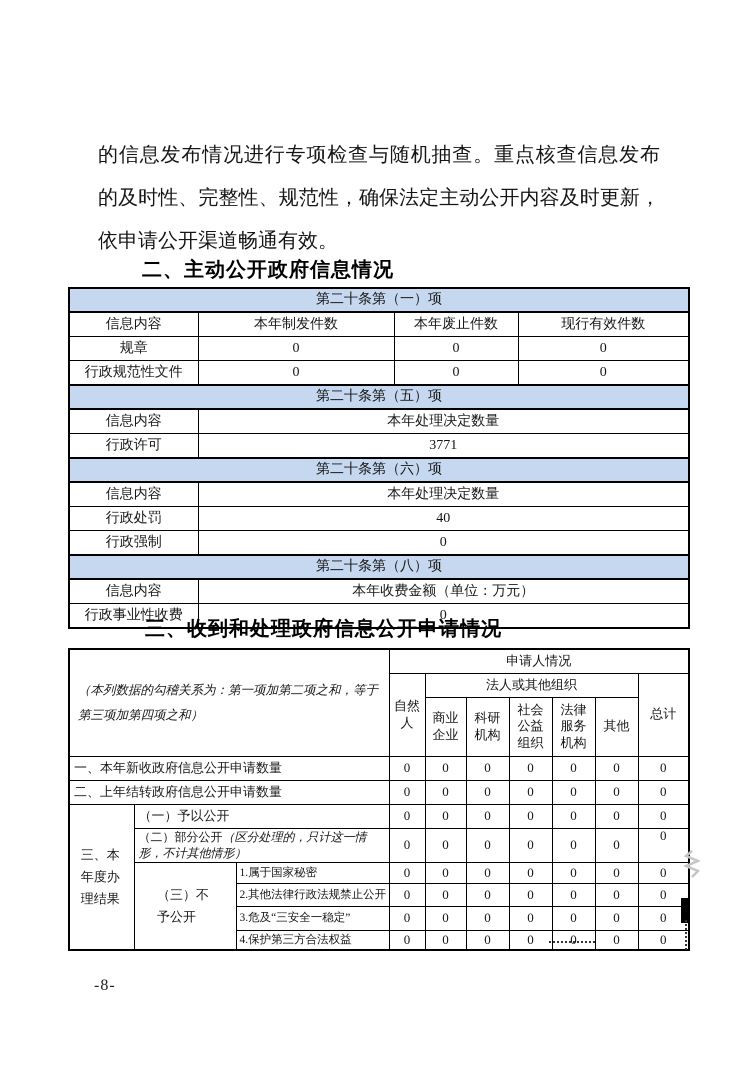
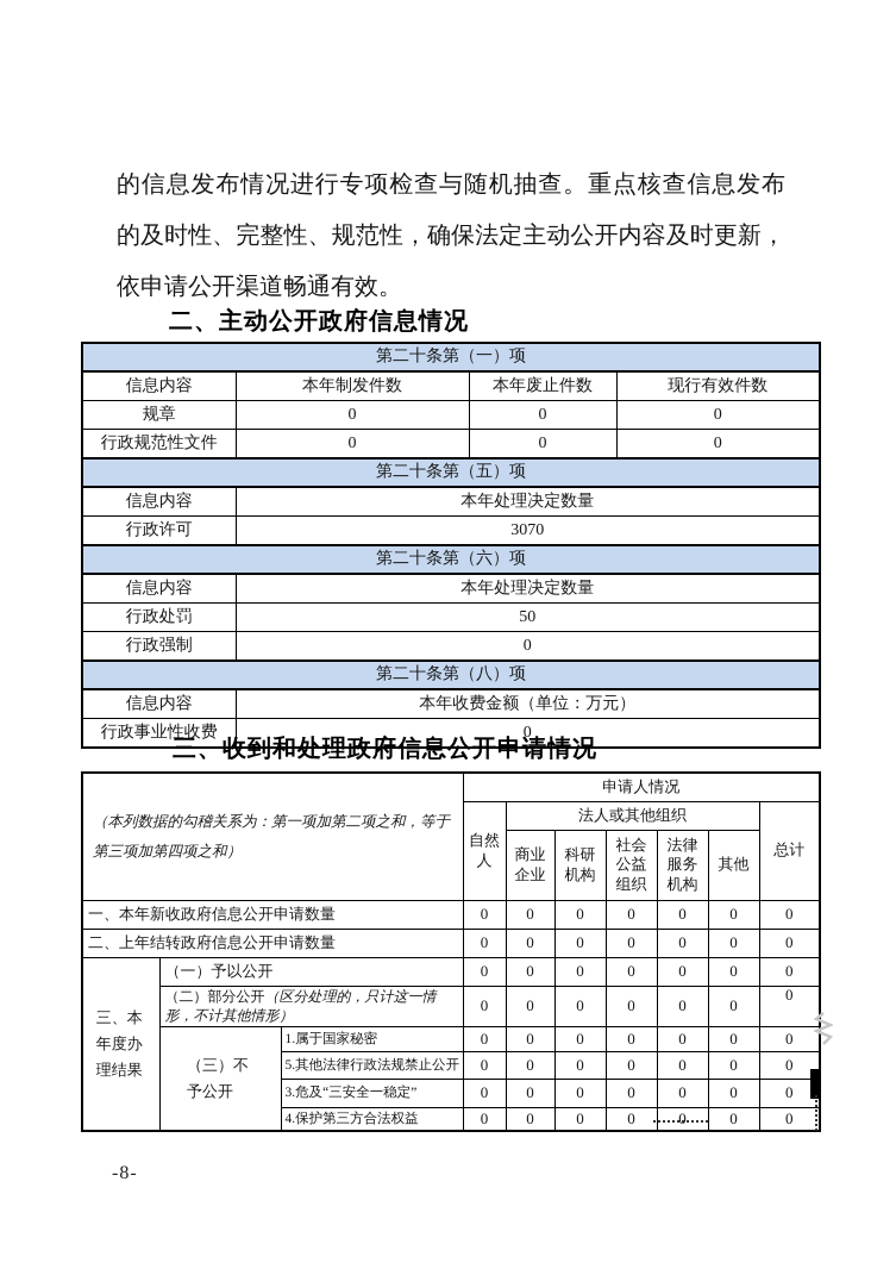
  的信息发布情况进行专项检查与随机抽查。重点核查信息发布
  的及时性、完整性、规范性，确保法定主动公开内容及时更新，
  依申请公开渠道畅通有效。
  二、主动公开政府信息情况
  第二十条第（一）项
  信息内容	本年制发件数	本年废止件数	现行有效件数
  规章	0	0	0
  行政规范性文件	0	0	0
  第二十条第（五）项
  信息内容	本年处理决定数量
- 行政许可	3771
+ 行政许可	3070
  第二十条第（六）项
  信息内容	本年处理决定数量
- 行政处罚	40
+ 行政处罚	50
  行政强制	0
  第二十条第（八）项
  信息内容	本年收费金额（单位：万元）
  行政事业性收费	0
  三、收到和处理政府信息公开申请情况
  （本列数据的勾稽关系为：第一项加第二项之和，等于第三项加第四项之和）	申请人情况
  自然人	法人或其他组织	总计
  商业企业	科研机构	社会公益组织	法律服务机构	其他
  一、本年新收政府信息公开申请数量	0	0	0	0	0	0	0
  二、上年结转政府信息公开申请数量	0	0	0	0	0	0	0
  三、本年度办理结果	（一）予以公开	0	0	0	0	0	0	0
  （二）部分公开（区分处理的，只计这一情形，不计其他情形）	0	0	0	0	0	0	0
  （三）不予公开	1.属于国家秘密	0	0	0	0	0	0	0
- 2.其他法律行政法规禁止公开	0	0	0	0	0	0	0
+ 5.其他法律行政法规禁止公开	0	0	0	0	0	0	0
  3.危及“三安全一稳定”	0	0	0	0	0	0	0
  4.保护第三方合法权益	0	0	0	0	0	0	0
  -8-
